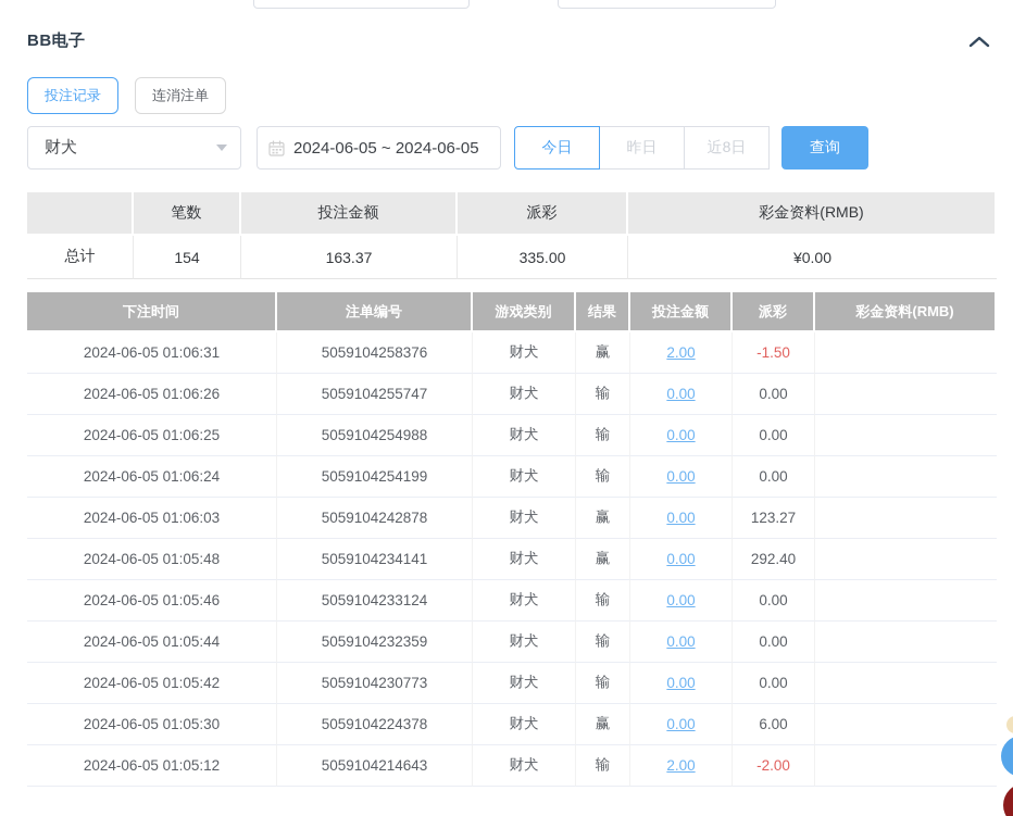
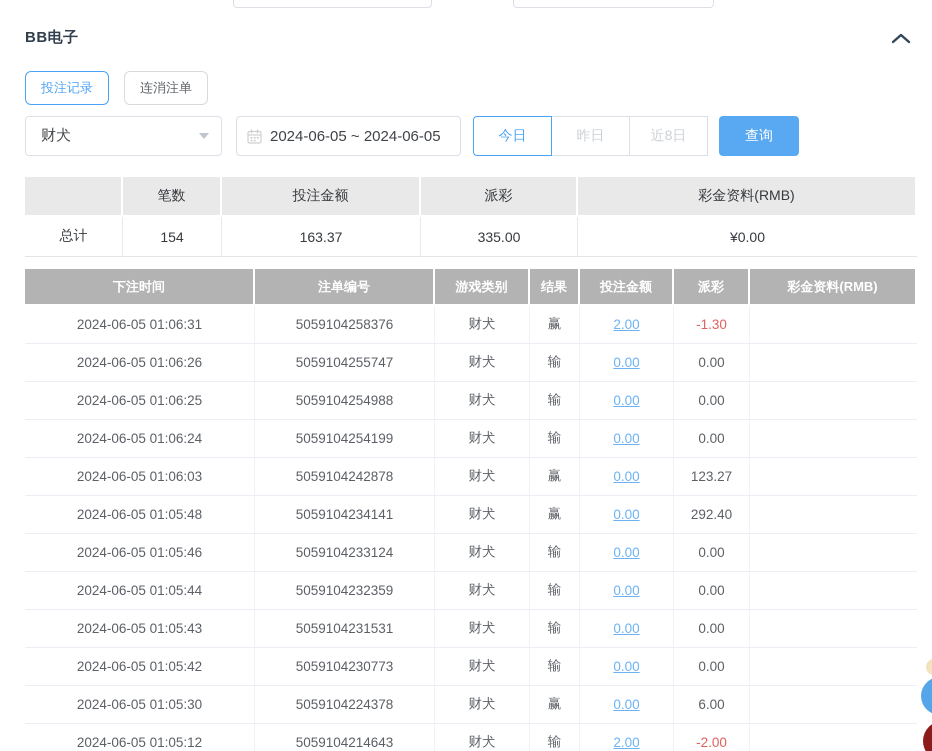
  BB电子
  投注记录
  连消注单
  财犬
  2024-06-05 ~ 2024-06-05
  今日
  昨日
  近8日
  查询
  	笔数	投注金额	派彩	彩金资料(RMB)
  总计	154	163.37	335.00	¥0.00
  下注时间	注单编号	游戏类别	结果	投注金额	派彩	彩金资料(RMB)
- 2024-06-05 01:06:31	5059104258376	财犬	赢	2.00	-1.50
+ 2024-06-05 01:06:31	5059104258376	财犬	赢	2.00	-1.30
  2024-06-05 01:06:26	5059104255747	财犬	输	0.00	0.00
  2024-06-05 01:06:25	5059104254988	财犬	输	0.00	0.00
  2024-06-05 01:06:24	5059104254199	财犬	输	0.00	0.00
  2024-06-05 01:06:03	5059104242878	财犬	赢	0.00	123.27
  2024-06-05 01:05:48	5059104234141	财犬	赢	0.00	292.40
  2024-06-05 01:05:46	5059104233124	财犬	输	0.00	0.00
  2024-06-05 01:05:44	5059104232359	财犬	输	0.00	0.00
+ 2024-06-05 01:05:43	5059104231531	财犬	输	0.00	0.00
  2024-06-05 01:05:42	5059104230773	财犬	输	0.00	0.00
  2024-06-05 01:05:30	5059104224378	财犬	赢	0.00	6.00
  2024-06-05 01:05:12	5059104214643	财犬	输	2.00	-2.00
